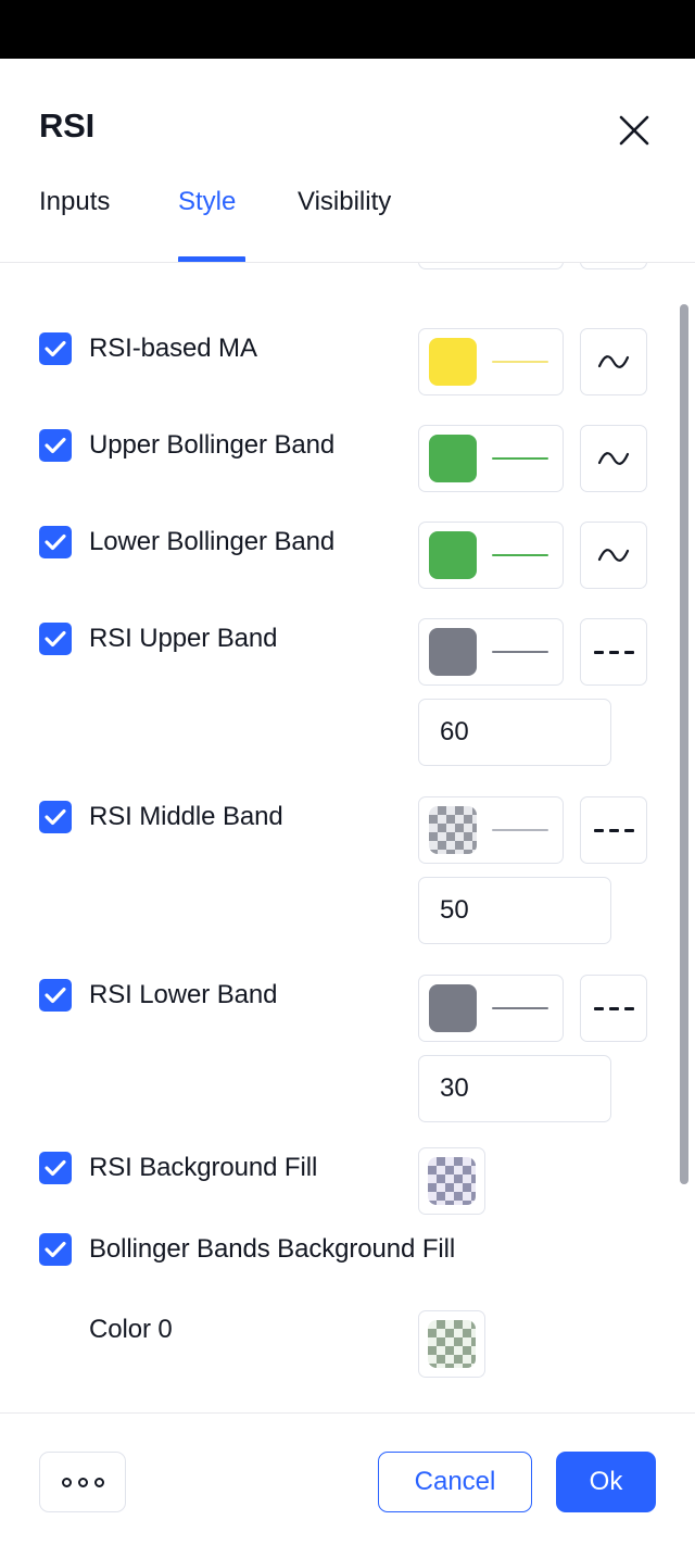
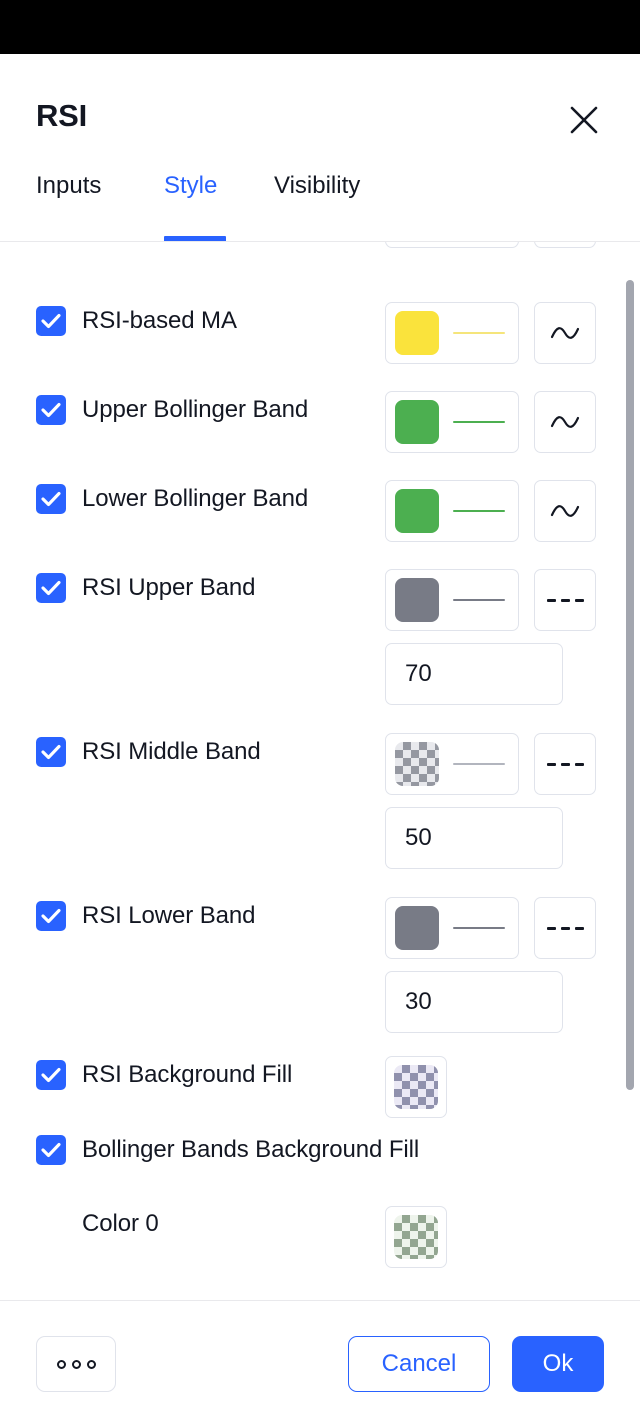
  RSI
  Inputs
  Style
  Visibility
  RSI-based MA
  Upper Bollinger Band
  Lower Bollinger Band
  RSI Upper Band
- 60
+ 70
  RSI Middle Band
  50
  RSI Lower Band
  30
  RSI Background Fill
  Bollinger Bands Background Fill
  Color 0
  Cancel
  Ok
